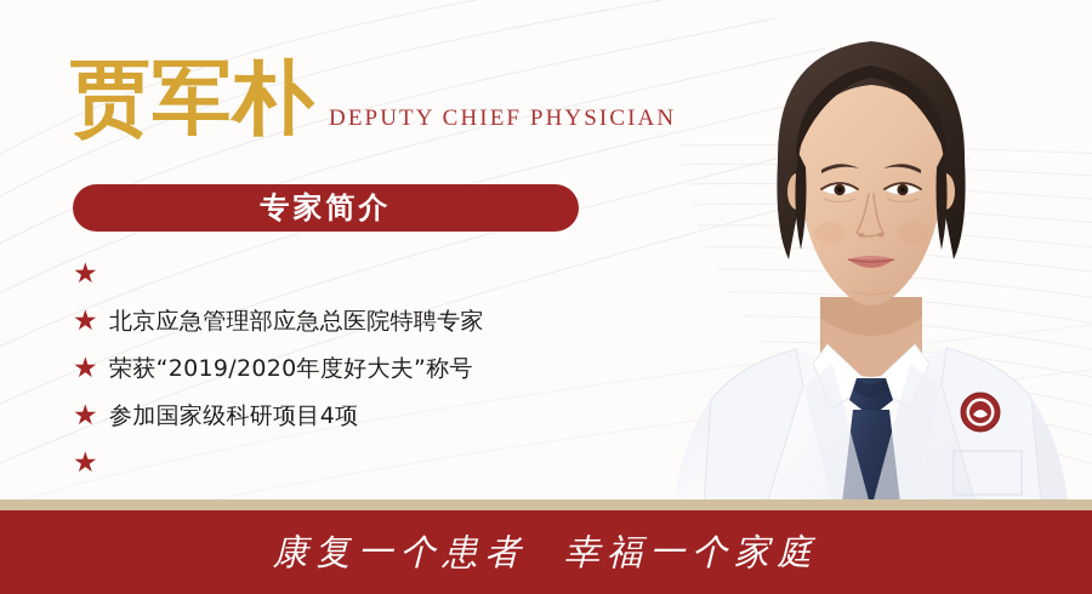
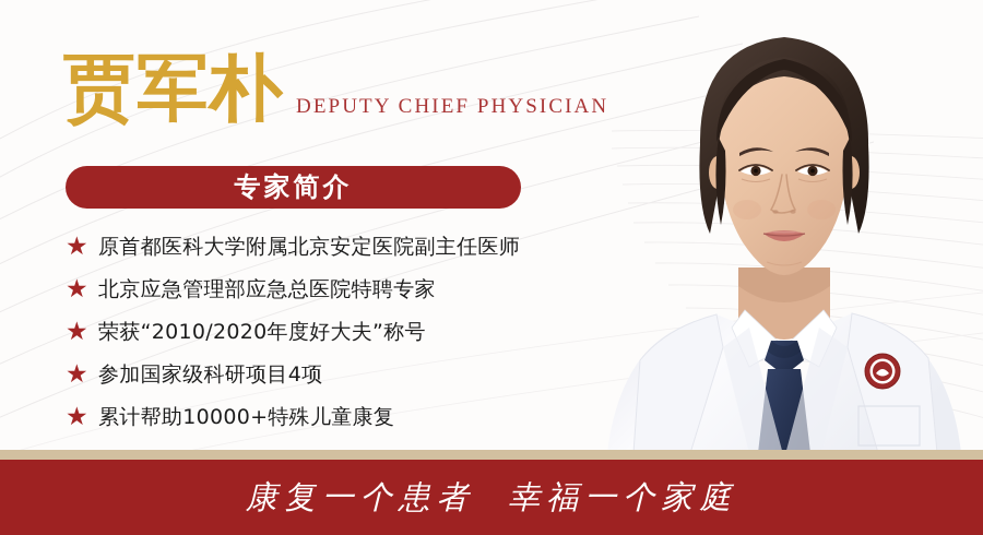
  贾军朴
  DEPUTY CHIEF PHYSICIAN
  专家简介
  ★
+ 原首都医科大学附属北京安定医院副主任医师
  ★
  北京应急管理部应急总医院特聘专家
  ★
- 荣获“2019/2020年度好大夫”称号
+ 荣获“2010/2020年度好大夫”称号
  ★
  参加国家级科研项目4项
  ★
+ 累计帮助10000+特殊儿童康复
  康复一个患者 幸福一个家庭
